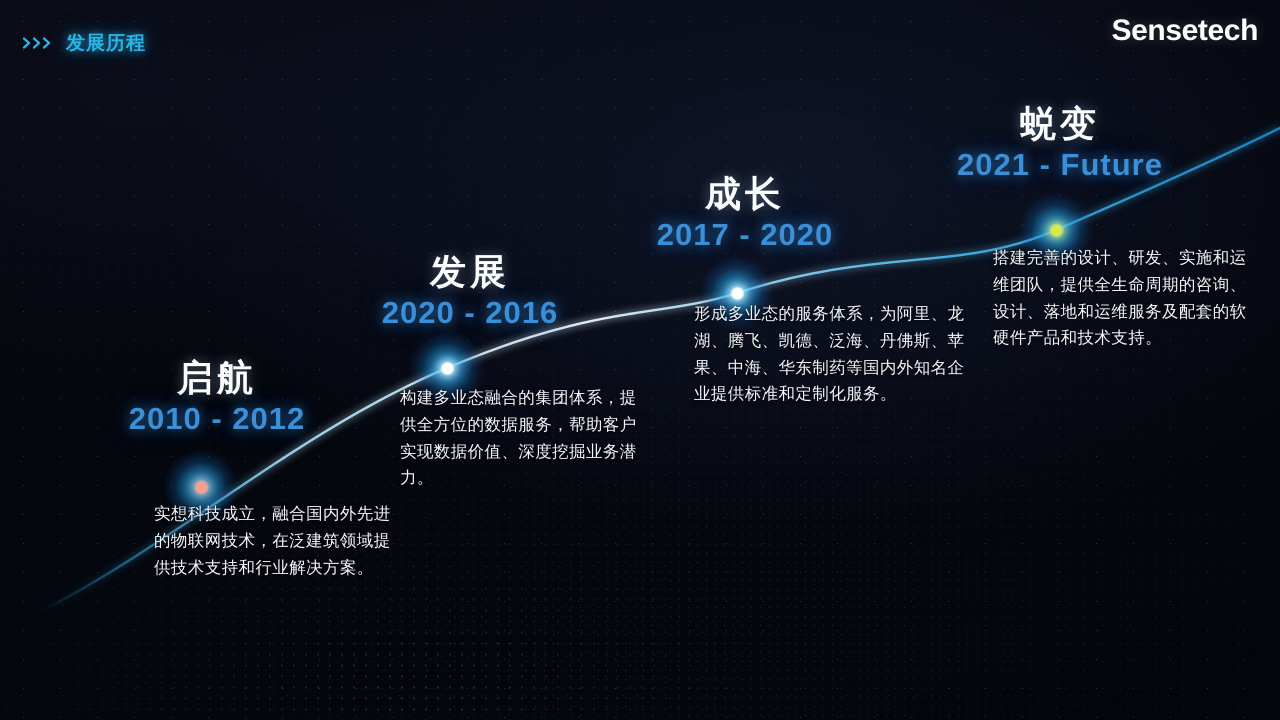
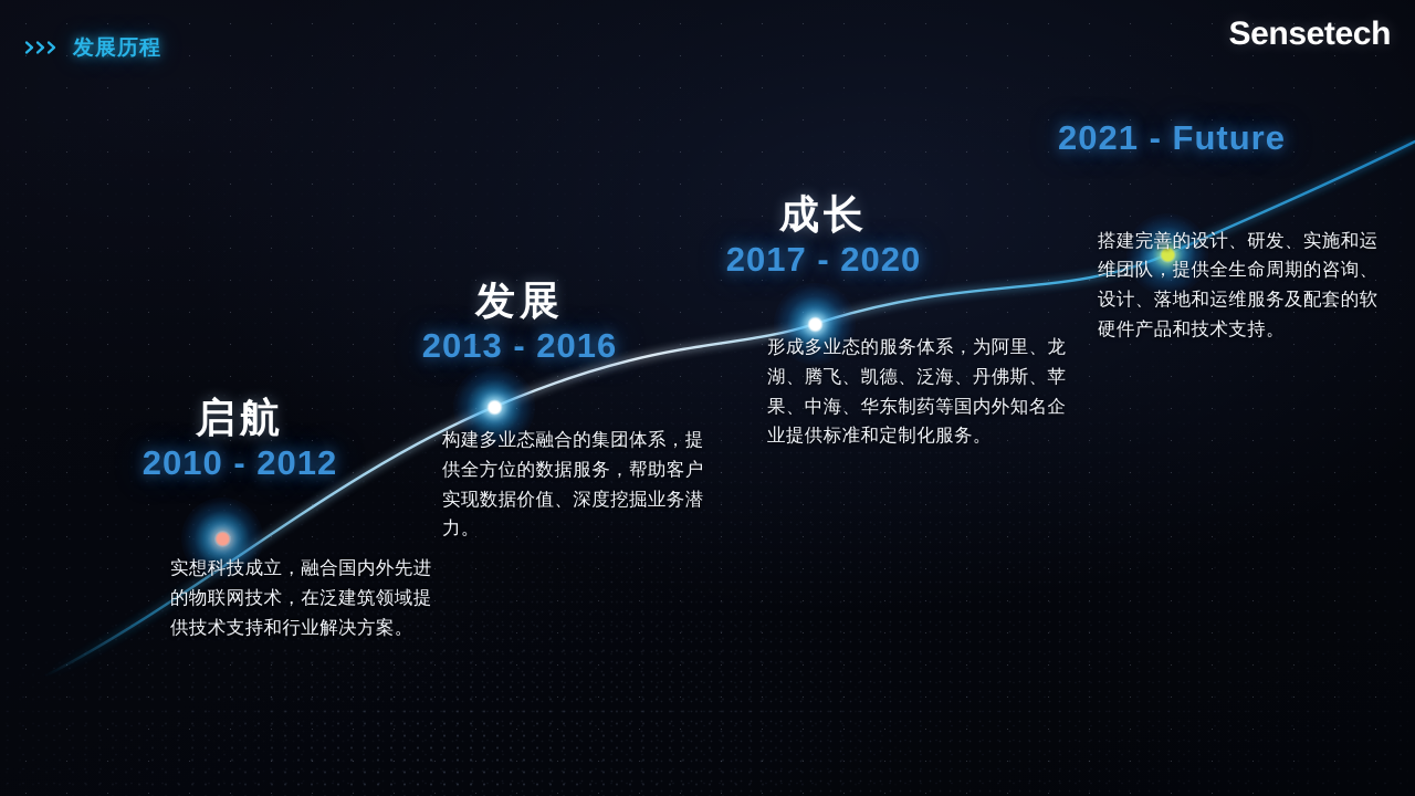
  发展历程
  Sensetech
  启航
  2010 - 2012
  实想科技成立，融合国内外先进的物联网技术，在泛建筑领域提供技术支持和行业解决方案。
  发展
- 2020 - 2016
+ 2013 - 2016
  构建多业态融合的集团体系，提供全方位的数据服务，帮助客户实现数据价值、深度挖掘业务潜力。
  成长
  2017 - 2020
  形成多业态的服务体系，为阿里、龙湖、腾飞、凯德、泛海、丹佛斯、苹果、中海、华东制药等国内外知名企业提供标准和定制化服务。
- 蜕变
  2021 - Future
  搭建完善的设计、研发、实施和运维团队，提供全生命周期的咨询、设计、落地和运维服务及配套的软硬件产品和技术支持。
